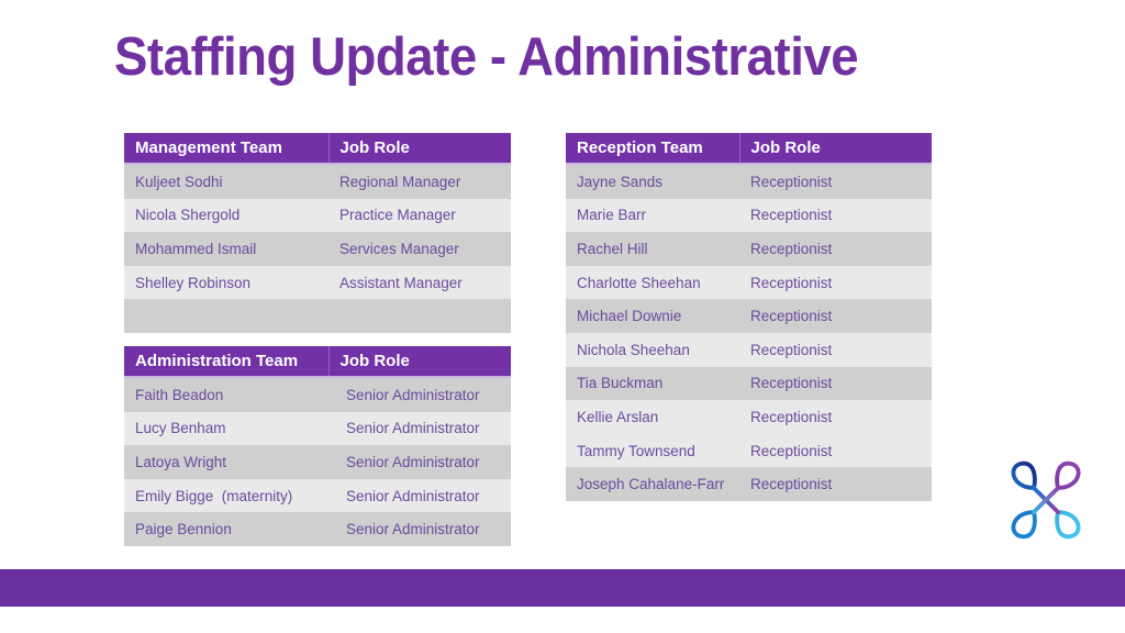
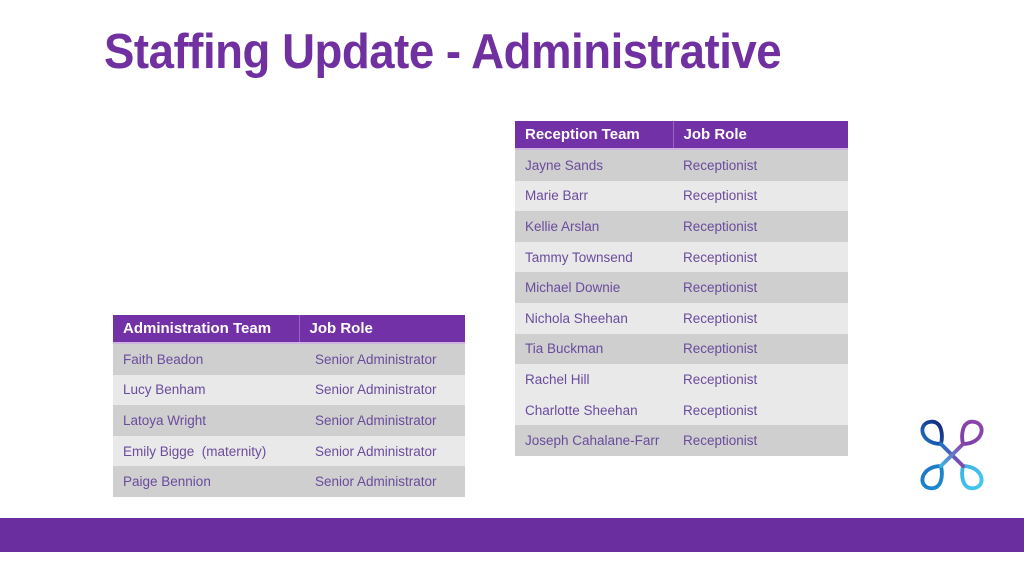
  Staffing Update - Administrative
- Management Team	Job Role
- Kuljeet Sodhi	Regional Manager
- Nicola Shergold	Practice Manager
- Mohammed Ismail	Services Manager
- Shelley Robinson	Assistant Manager
  Administration Team	Job Role
  Faith Beadon	Senior Administrator
  Lucy Benham	Senior Administrator
  Latoya Wright	Senior Administrator
  Emily Bigge (maternity)	Senior Administrator
  Paige Bennion	Senior Administrator
  Reception Team	Job Role
  Jayne Sands	Receptionist
  Marie Barr	Receptionist
- Rachel Hill	Receptionist
+ Kellie Arslan	Receptionist
- Charlotte Sheehan	Receptionist
+ Tammy Townsend	Receptionist
  Michael Downie	Receptionist
  Nichola Sheehan	Receptionist
  Tia Buckman	Receptionist
- Kellie Arslan	Receptionist
+ Rachel Hill	Receptionist
- Tammy Townsend	Receptionist
+ Charlotte Sheehan	Receptionist
  Joseph Cahalane-Farr	Receptionist
